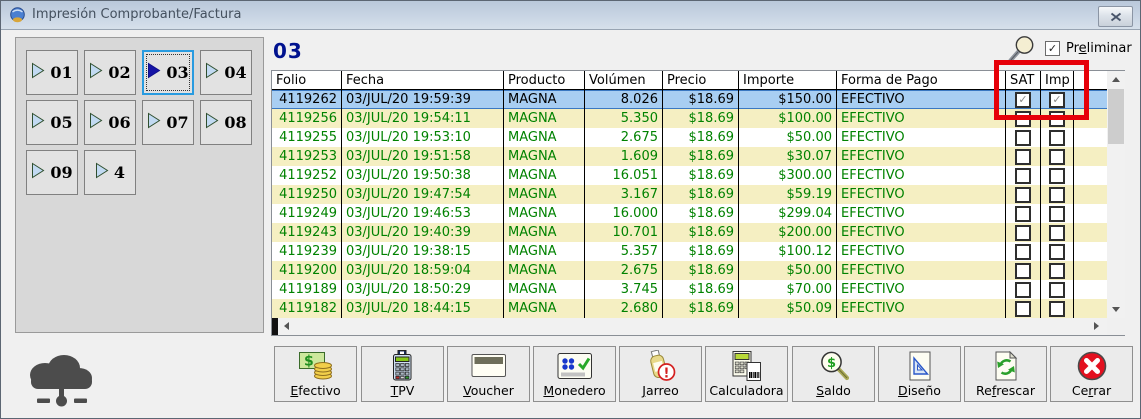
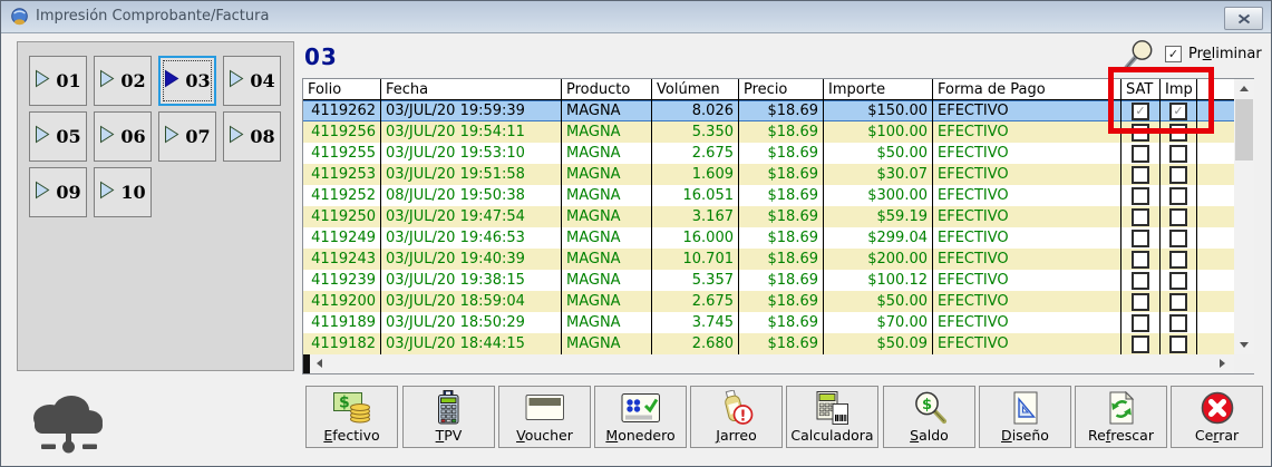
  Impresión Comprobante/Factura
  01
  02
  03
  04
  05
  06
  07
  08
  09
- 4
+ 10
  03
  Preliminar
  Folio
  Fecha
  Producto
  Volúmen
  Precio
  Importe
  Forma de Pago
  SAT
  Imp
  4119262
  03/JUL/20 19:59:39
  MAGNA
  8.026
  $18.69
  $150.00
  EFECTIVO
  ✓
  ✓
  4119256
  03/JUL/20 19:54:11
  MAGNA
  5.350
  $18.69
  $100.00
  EFECTIVO
  4119255
  03/JUL/20 19:53:10
  MAGNA
  2.675
  $18.69
  $50.00
  EFECTIVO
  4119253
  03/JUL/20 19:51:58
  MAGNA
  1.609
  $18.69
  $30.07
  EFECTIVO
  4119252
- 03/JUL/20 19:50:38
+ 08/JUL/20 19:50:38
  MAGNA
  16.051
  $18.69
  $300.00
  EFECTIVO
  4119250
  03/JUL/20 19:47:54
  MAGNA
  3.167
  $18.69
  $59.19
  EFECTIVO
  4119249
  03/JUL/20 19:46:53
  MAGNA
  16.000
  $18.69
  $299.04
  EFECTIVO
  4119243
  03/JUL/20 19:40:39
  MAGNA
  10.701
  $18.69
  $200.00
  EFECTIVO
  4119239
  03/JUL/20 19:38:15
  MAGNA
  5.357
  $18.69
  $100.12
  EFECTIVO
  4119200
  03/JUL/20 18:59:04
  MAGNA
  2.675
  $18.69
  $50.00
  EFECTIVO
  4119189
  03/JUL/20 18:50:29
  MAGNA
  3.745
  $18.69
  $70.00
  EFECTIVO
  4119182
  03/JUL/20 18:44:15
  MAGNA
  2.680
  $18.69
  $50.09
  EFECTIVO
  $
  Efectivo
  TPV
  Voucher
  Monedero
  !
  Jarreo
  Calculadora
  $
  Saldo
  Diseño
  Refrescar
  Cerrar
